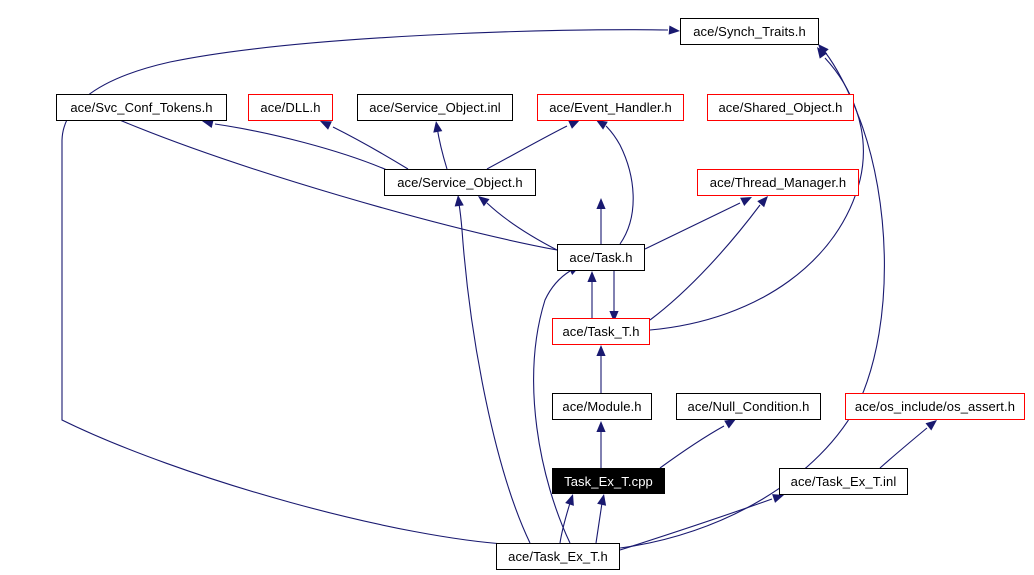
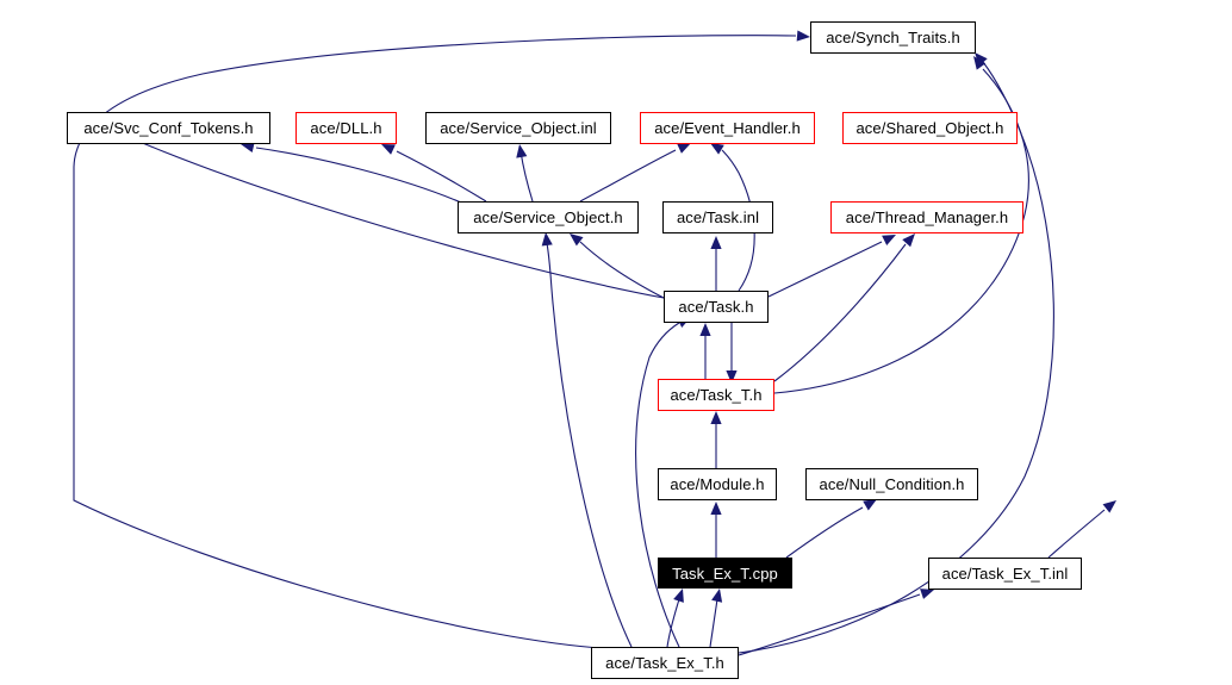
  ace/Synch_Traits.h
  ace/Svc_Conf_Tokens.h
  ace/DLL.h
  ace/Service_Object.inl
  ace/Event_Handler.h
  ace/Shared_Object.h
  ace/Service_Object.h
+ ace/Task.inl
  ace/Thread_Manager.h
  ace/Task.h
  ace/Task_T.h
  ace/Module.h
  ace/Null_Condition.h
- ace/os_include/os_assert.h
  Task_Ex_T.cpp
  ace/Task_Ex_T.inl
  ace/Task_Ex_T.h
